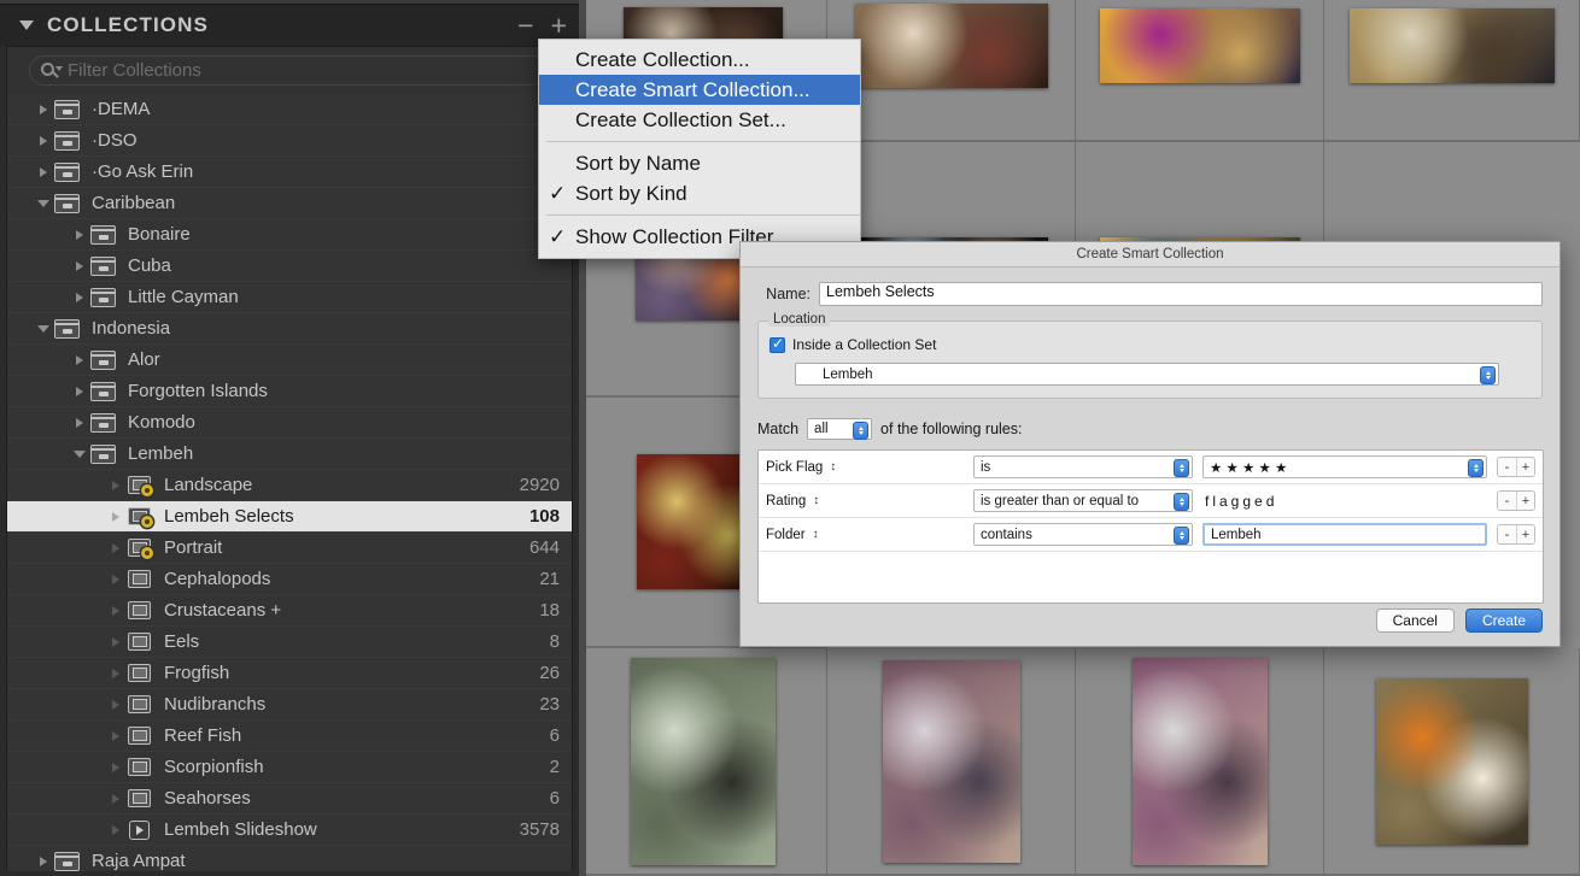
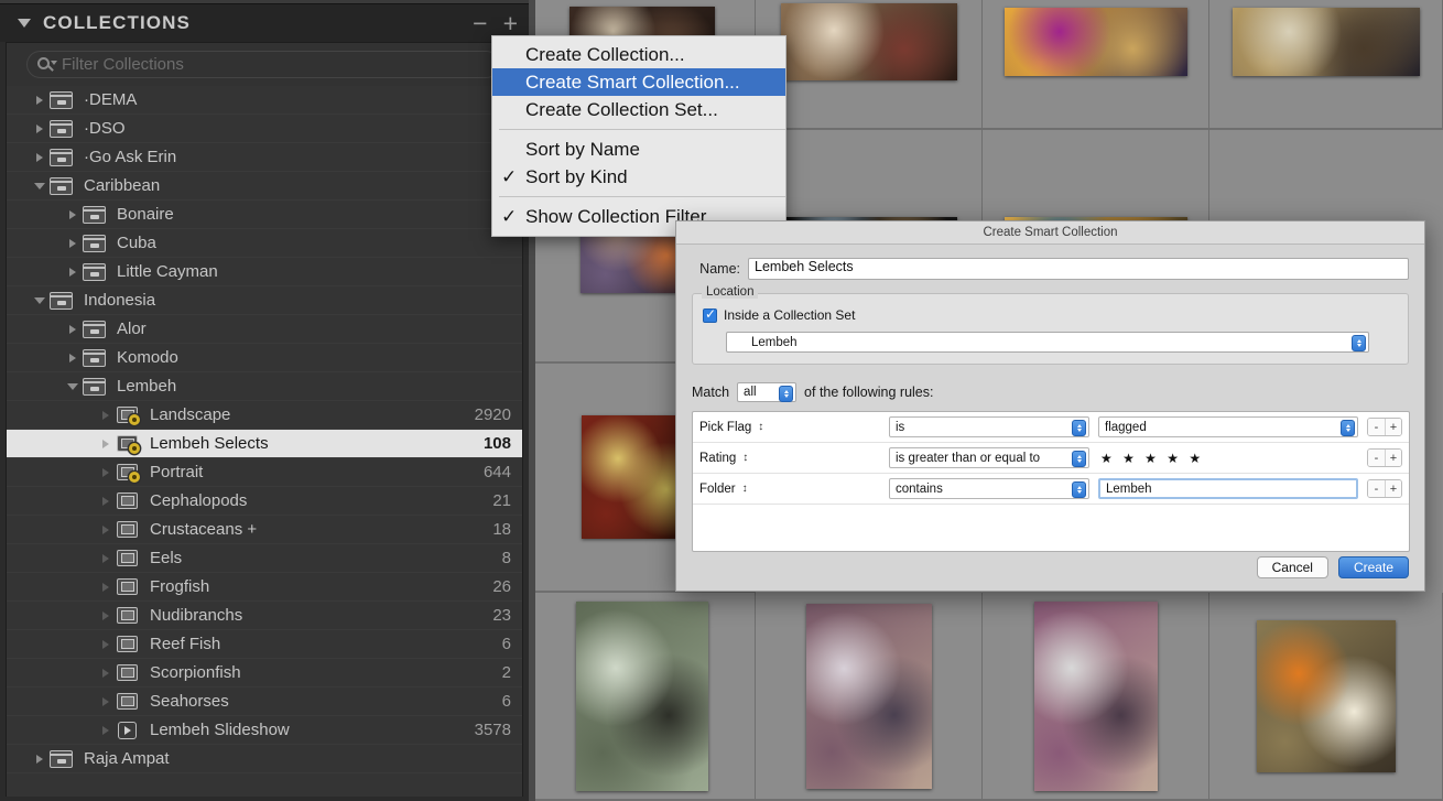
  COLLECTIONS
  −
  +
  Filter Collections
  ·DEMA
  ·DSO
  ·Go Ask Erin
  Caribbean
  Bonaire
  Cuba
  Little Cayman
  Indonesia
  Alor
- Forgotten Islands
  Komodo
  Lembeh
  Landscape
  2920
  Lembeh Selects
  108
  Portrait
  644
  Cephalopods
  21
  Crustaceans +
  18
  Eels
  8
  Frogfish
  26
  Nudibranchs
  23
  Reef Fish
  6
  Scorpionfish
  2
  Seahorses
  6
  Lembeh Slideshow
  3578
  Raja Ampat
  Create Collection...
  Create Smart Collection...
  Create Collection Set...
  Sort by Name
  ✓
  Sort by Kind
  ✓
  Show Collection Filter
  Create Smart Collection
  Name:
  Lembeh Selects
  Location
  Inside a Collection Set
  Lembeh
  Match
  all
  of the following rules:
  Pick Flag
  ↕
  is
- ★ ★ ★ ★ ★
+ flagged
  -
  +
  Rating
  ↕
  is greater than or equal to
- flagged
+ ★ ★ ★ ★ ★
  -
  +
  Folder
  ↕
  contains
  Lembeh
  -
  +
  Cancel
  Create
